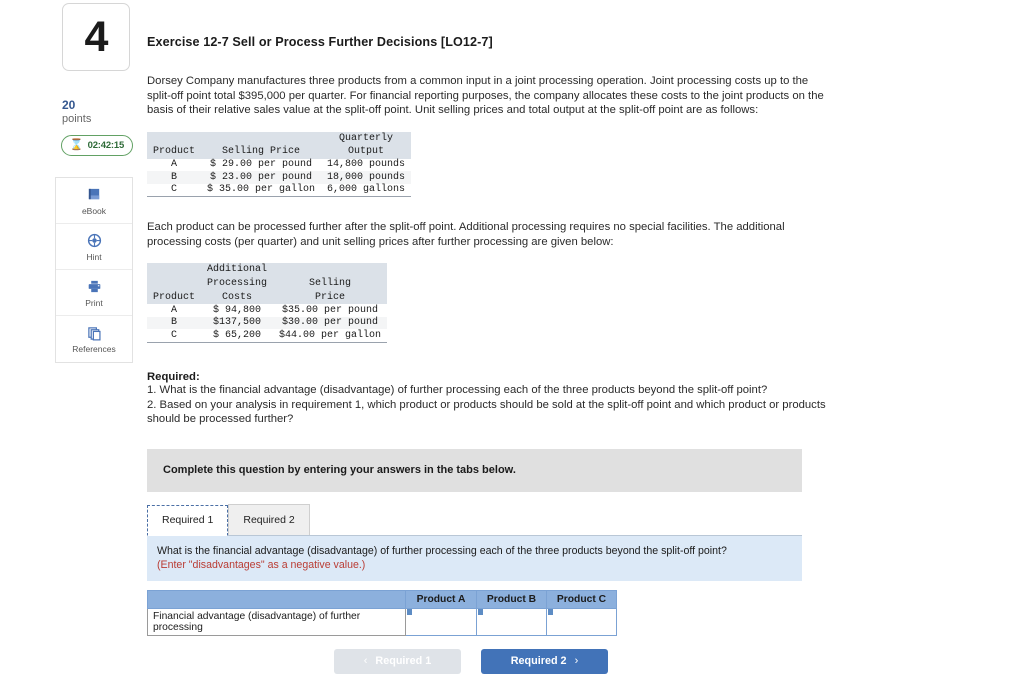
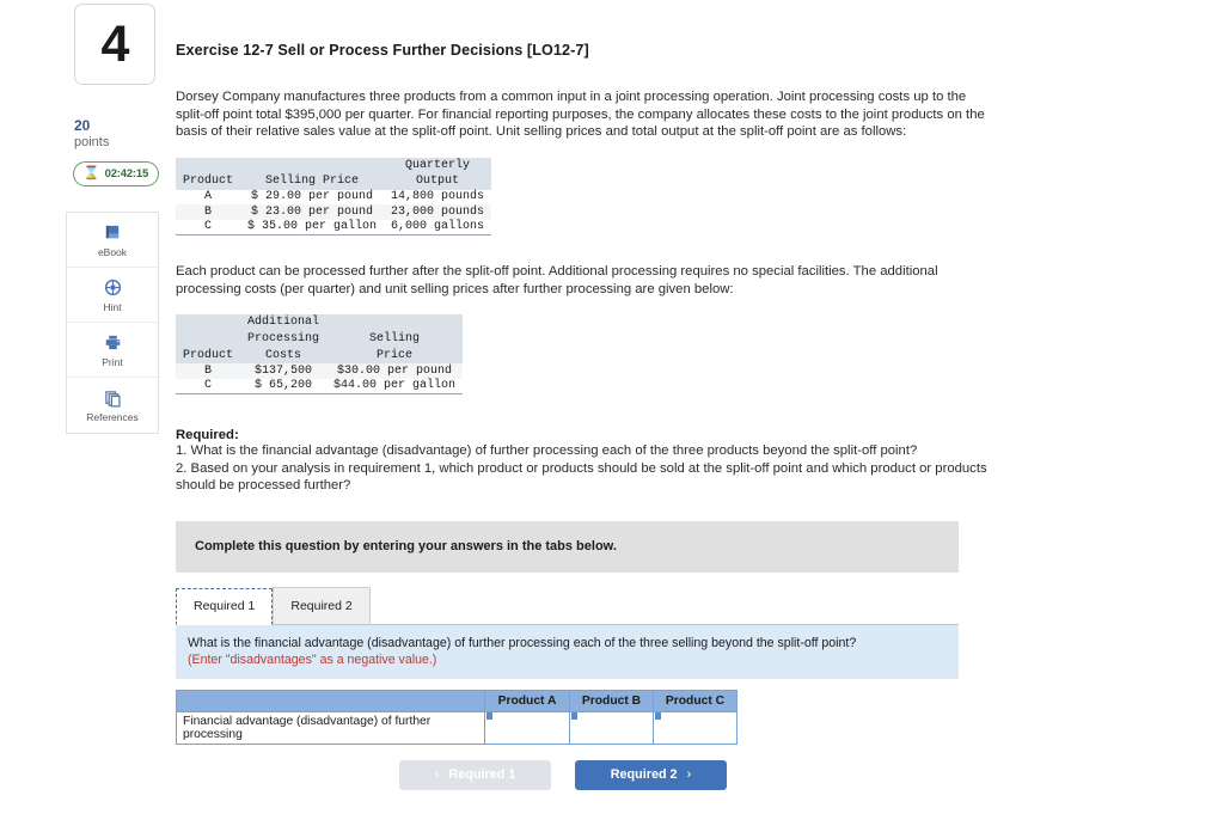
  4
  20
  points
  ⌛
  02:42:15
  eBook
  Hint
  Print
  References
  Exercise 12-7 Sell or Process Further Decisions [LO12-7]
  Dorsey Company manufactures three products from a common input in a joint processing operation. Joint processing costs up to the split-off point total $395,000 per quarter. For financial reporting purposes, the company allocates these costs to the joint products on the basis of their relative sales value at the split-off point. Unit selling prices and total output at the split-off point are as follows:
  		Quarterly
  Product	Selling Price	Output
  A	$ 29.00 per pound	14,800 pounds
- B	$ 23.00 per pound	18,000 pounds
+ B	$ 23.00 per pound	23,000 pounds
  C	$ 35.00 per gallon	6,000 gallons
  Each product can be processed further after the split-off point. Additional processing requires no special facilities. The additional processing costs (per quarter) and unit selling prices after further processing are given below:
  	Additional
  	Processing	Selling
  Product	Costs	Price
- A	$ 94,800	$35.00 per pound
  B	$137,500	$30.00 per pound
  C	$ 65,200	$44.00 per gallon
  Required:
  1. What is the financial advantage (disadvantage) of further processing each of the three products beyond the split-off point?
  2. Based on your analysis in requirement 1, which product or products should be sold at the split-off point and which product or products should be processed further?
  Complete this question by entering your answers in the tabs below.
  Required 1
  Required 2
- What is the financial advantage (disadvantage) of further processing each of the three products beyond the split-off point?
+ What is the financial advantage (disadvantage) of further processing each of the three selling beyond the split-off point?
  (Enter "disadvantages" as a negative value.)
  	Product A	Product B	Product C
  Financial advantage (disadvantage) of further processing
  ‹
  Required 1
  Required 2
  ›
